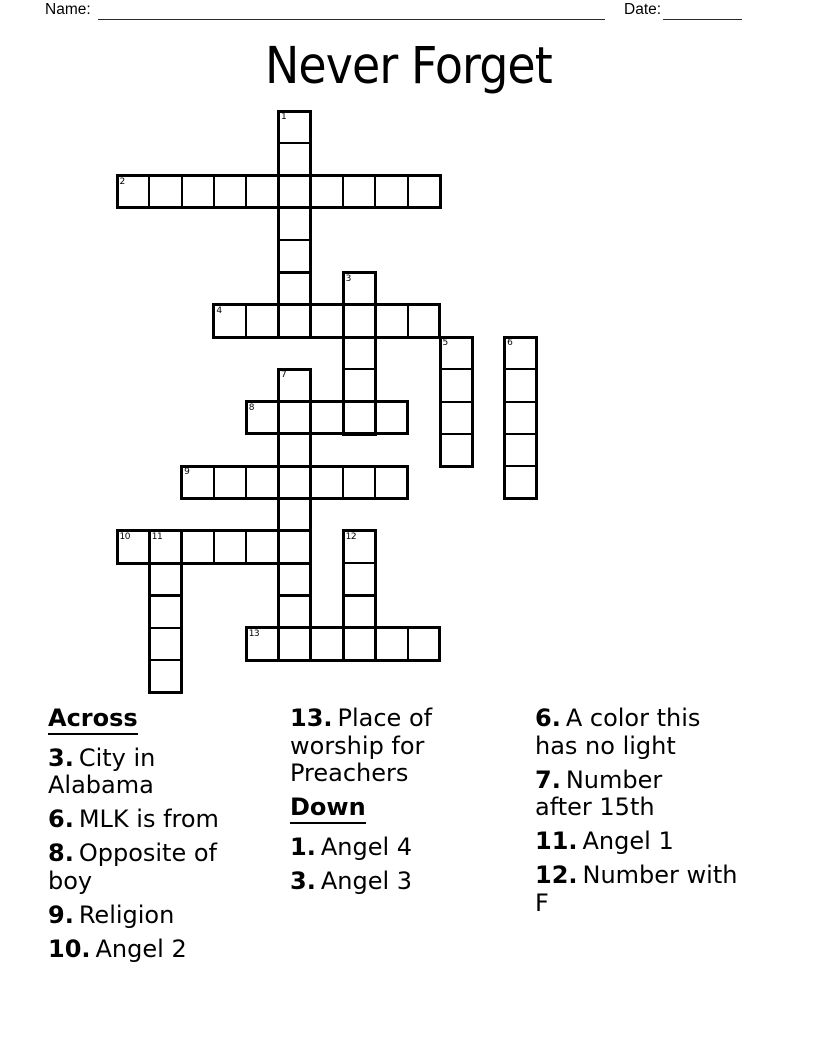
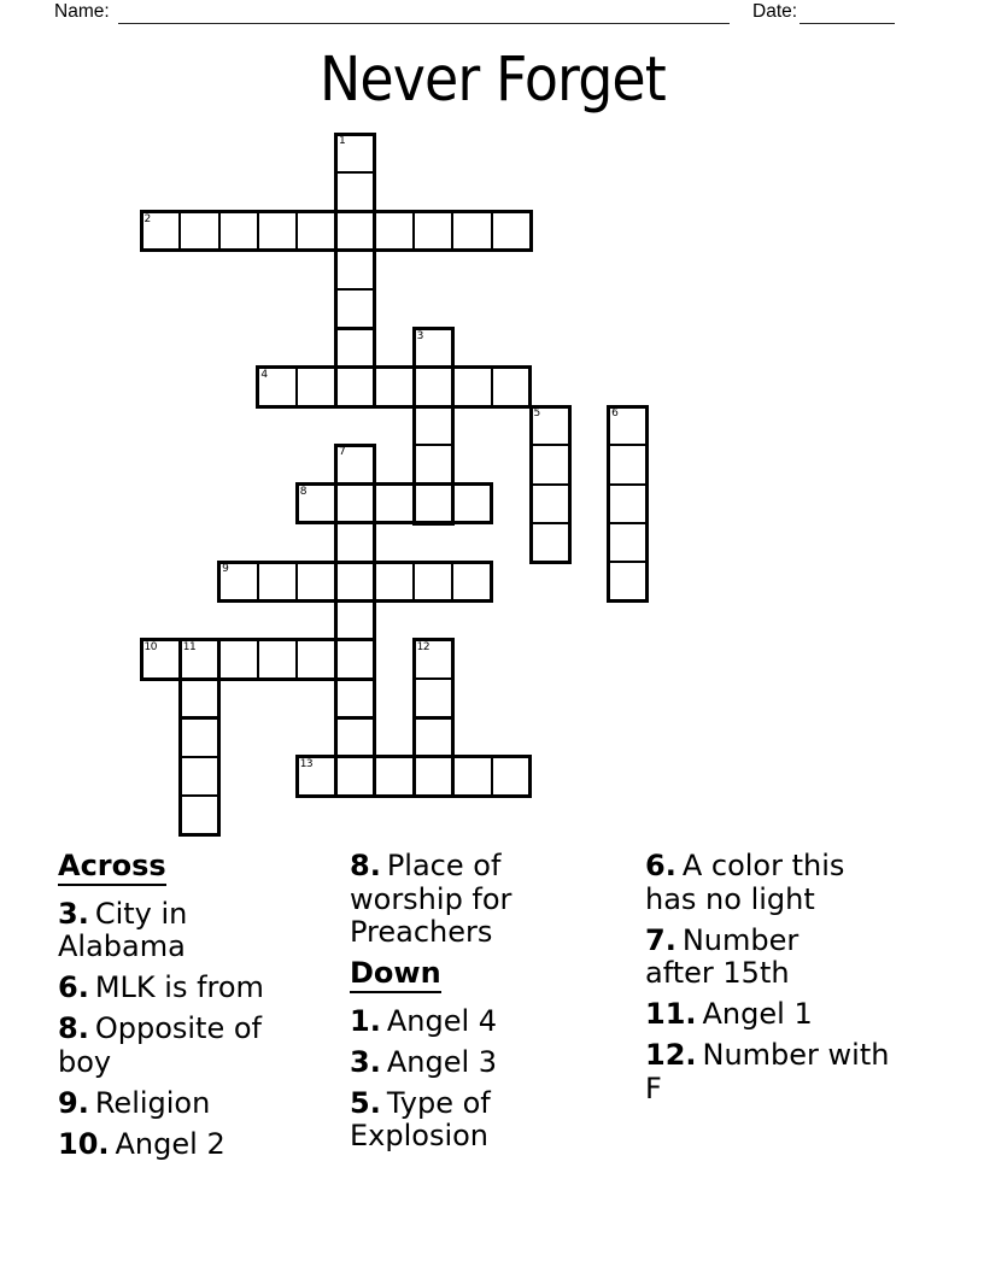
  Name:
  Date:
  Never Forget
  1
  2
  3
  4
  5
  6
  7
  8
  9
  10
  11
  12
  13
  Across
  3. City in
  Alabama
  6. MLK is from
  8. Opposite of
  boy
  9. Religion
  10. Angel 2
- 13. Place of
+ 8. Place of
  worship for
  Preachers
  Down
  1. Angel 4
  3. Angel 3
+ 5. Type of
+ Explosion
  6. A color this
  has no light
  7. Number
  after 15th
  11. Angel 1
  12. Number with
  F
